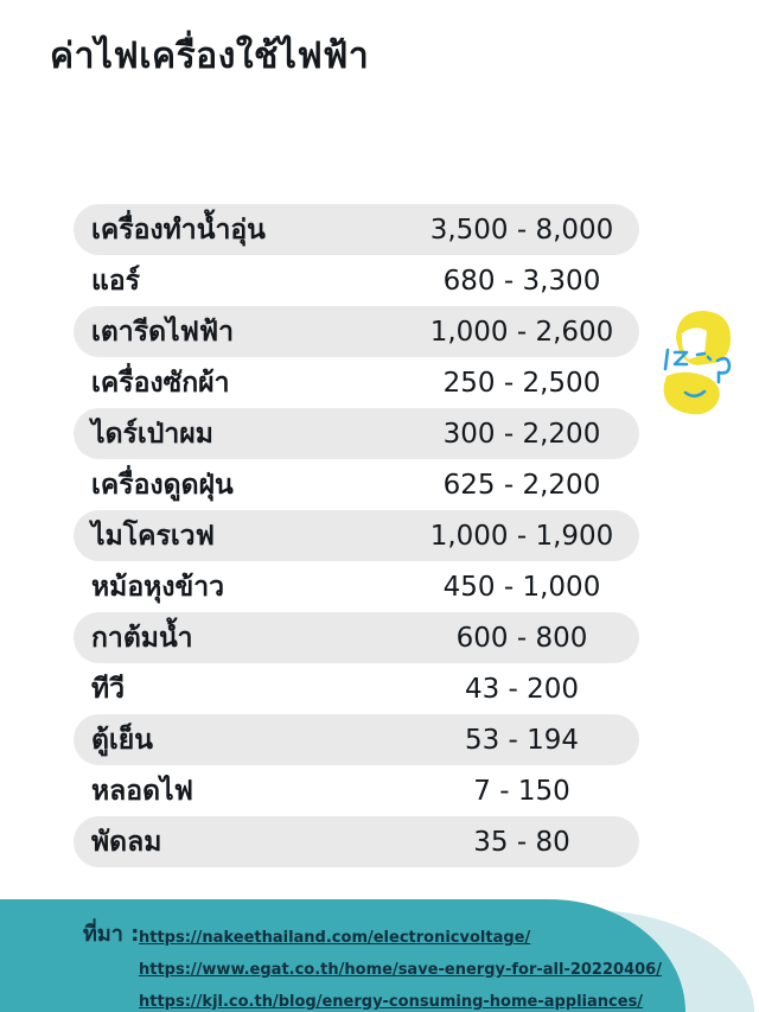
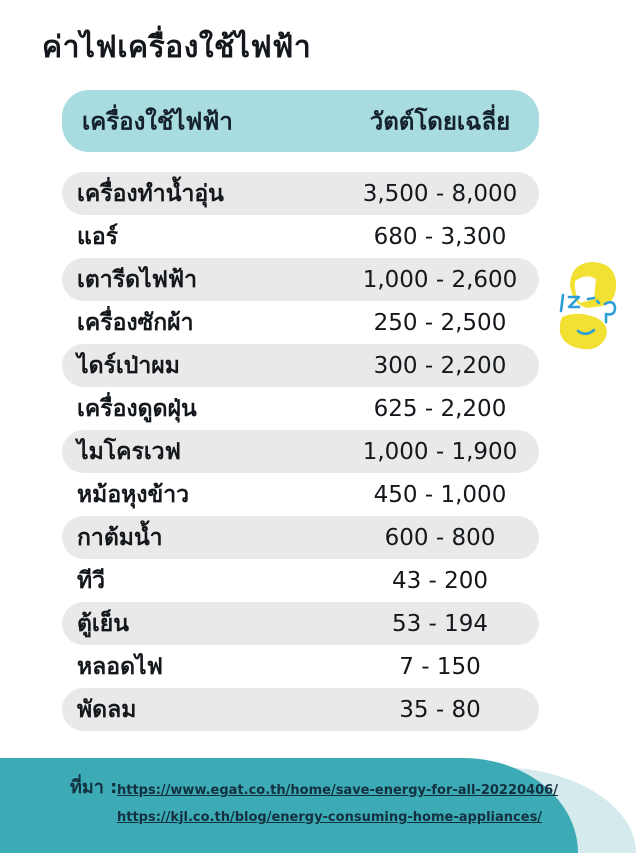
  ค่าไฟเครื่องใช้ไฟฟ้า
+ เครื่องใช้ไฟฟ้า
+ วัตต์โดยเฉลี่ย
  เครื่องทำน้ำอุ่น
  3,500 - 8,000
  แอร์
  680 - 3,300
  เตารีดไฟฟ้า
  1,000 - 2,600
  เครื่องซักผ้า
  250 - 2,500
  ไดร์เป่าผม
  300 - 2,200
  เครื่องดูดฝุ่น
  625 - 2,200
  ไมโครเวฟ
  1,000 - 1,900
  หม้อหุงข้าว
  450 - 1,000
  กาต้มน้ำ
  600 - 800
  ทีวี
  43 - 200
  ตู้เย็น
  53 - 194
  หลอดไฟ
  7 - 150
  พัดลม
  35 - 80
  ที่มา :
- https://nakeethailand.com/electronicvoltage/
  https://www.egat.co.th/home/save-energy-for-all-20220406/
  https://kjl.co.th/blog/energy-consuming-home-appliances/
